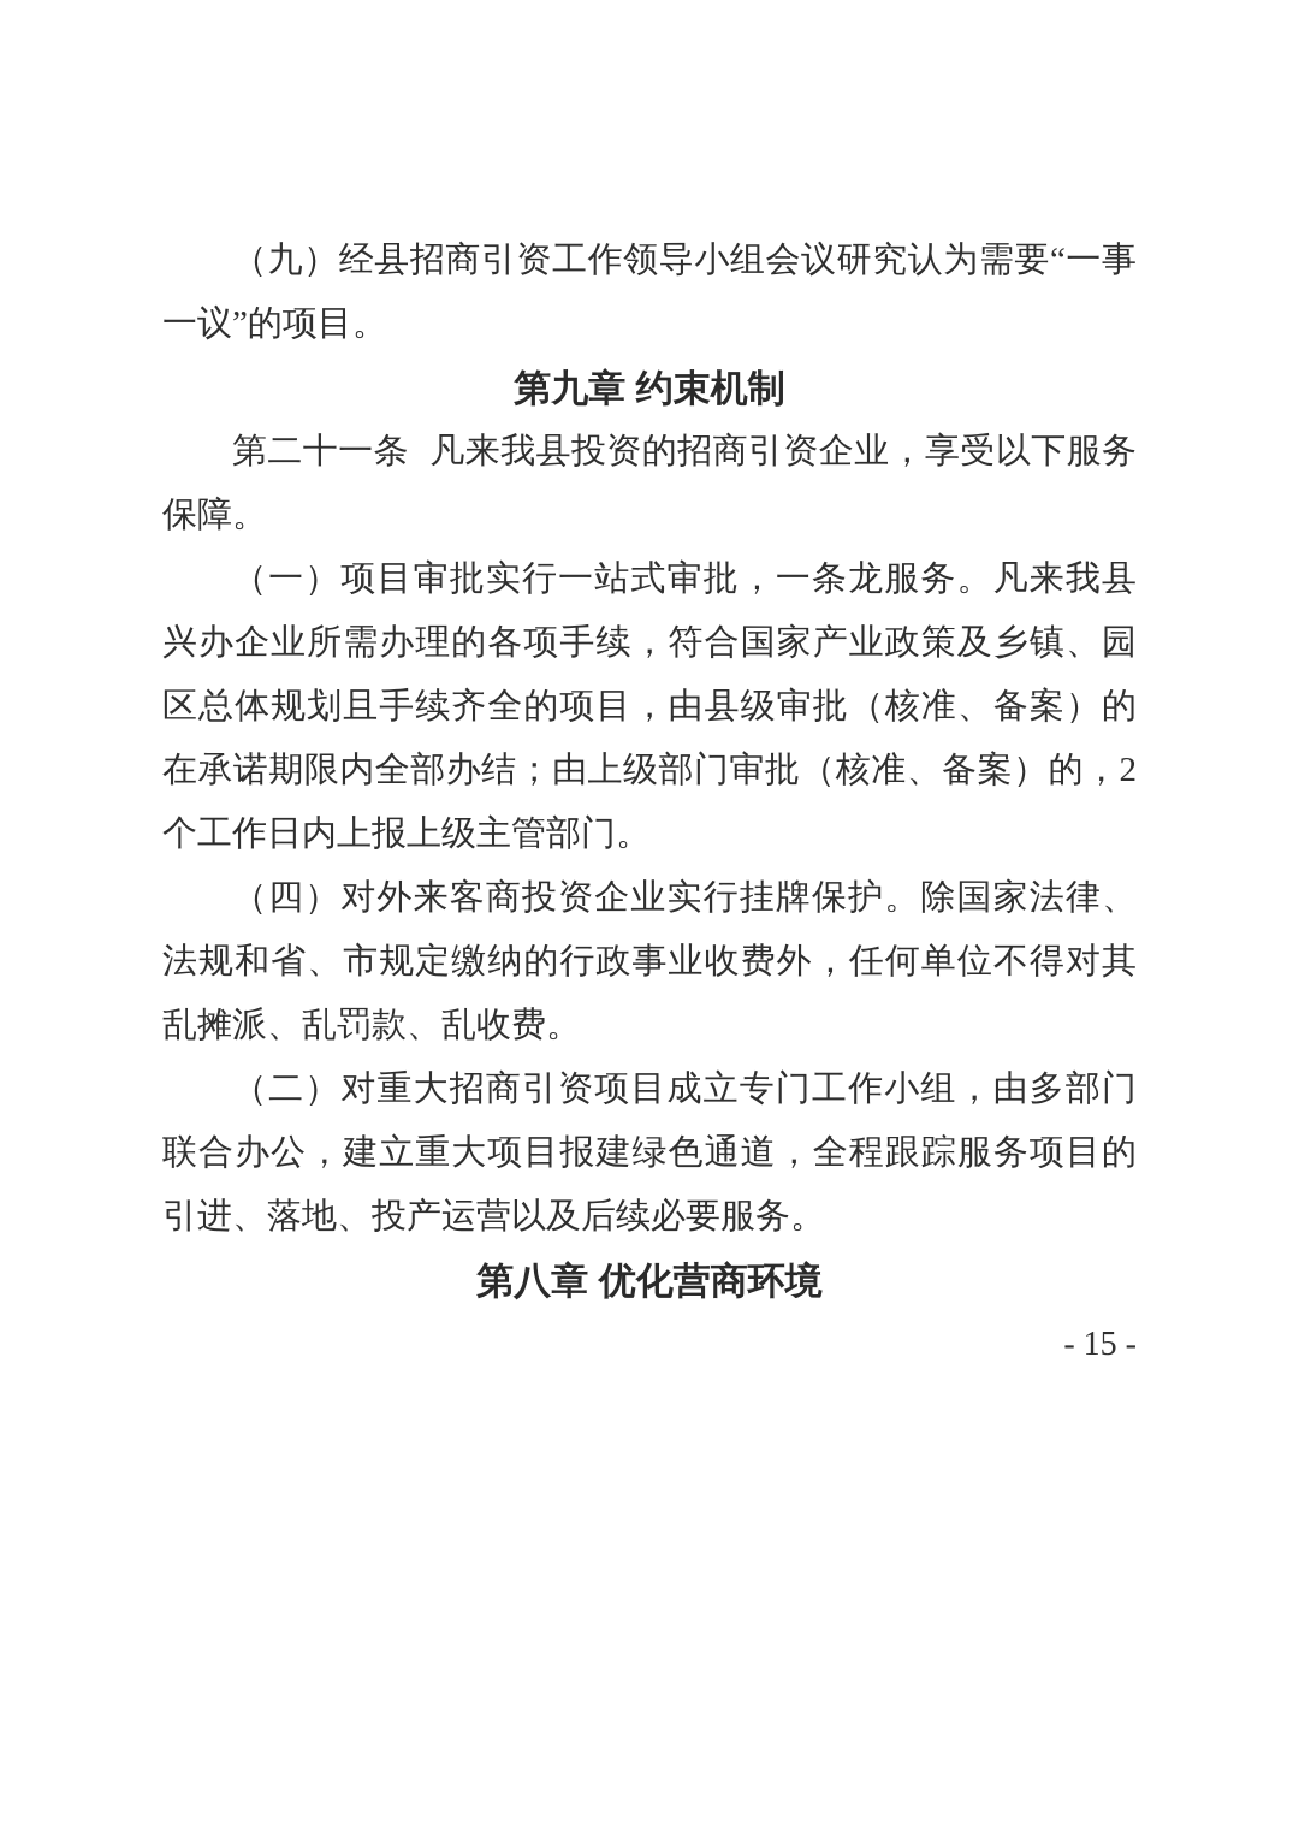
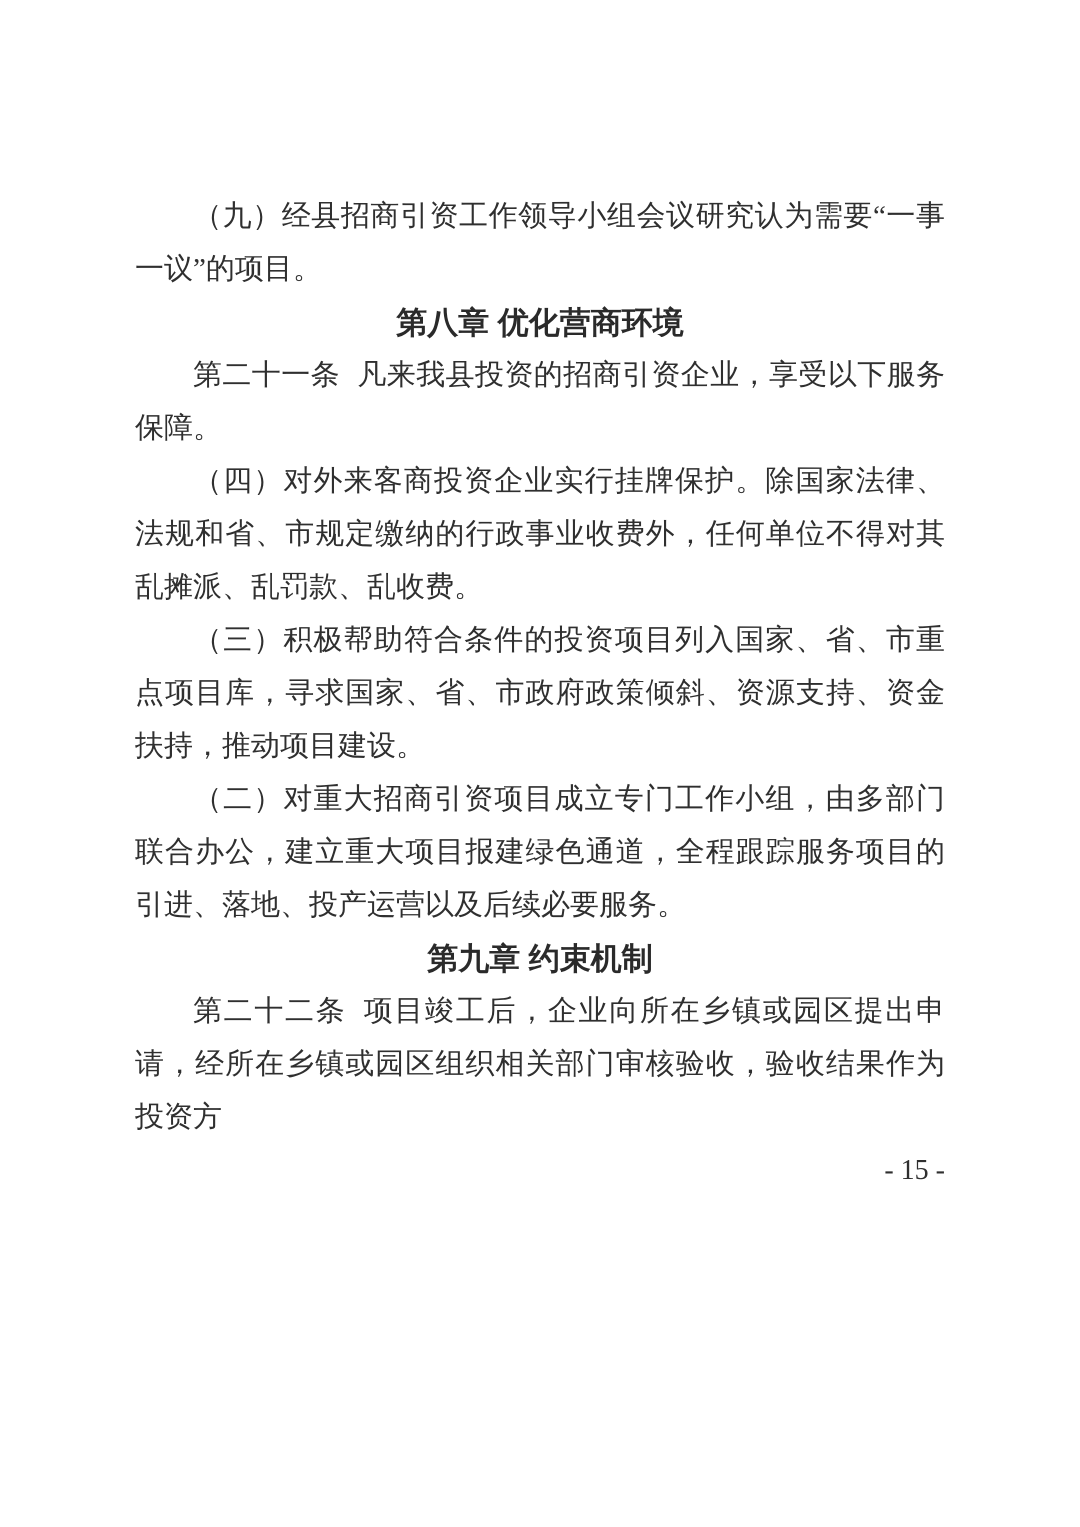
  （九）经县招商引资工作领导小组会议研究认为需要“一事一议”的项目。
- 第九章 约束机制
+ 第八章 优化营商环境
  第二十一条 凡来我县投资的招商引资企业，享受以下服务保障。
- （一）项目审批实行一站式审批，一条龙服务。凡来我县兴办企业所需办理的各项手续，符合国家产业政策及乡镇、园区总体规划且手续齐全的项目，由县级审批（核准、备案）的在承诺期限内全部办结；由上级部门审批（核准、备案）的，2 个工作日内上报上级主管部门。
  （四）对外来客商投资企业实行挂牌保护。除国家法律、法规和省、市规定缴纳的行政事业收费外，任何单位不得对其乱摊派、乱罚款、乱收费。
+ （三）积极帮助符合条件的投资项目列入国家、省、市重点项目库，寻求国家、省、市政府政策倾斜、资源支持、资金扶持，推动项目建设。
  （二）对重大招商引资项目成立专门工作小组，由多部门联合办公，建立重大项目报建绿色通道，全程跟踪服务项目的引进、落地、投产运营以及后续必要服务。
- 第八章 优化营商环境
+ 第九章 约束机制
+ 第二十二条 项目竣工后，企业向所在乡镇或园区提出申请，经所在乡镇或园区组织相关部门审核验收，验收结果作为投资方
  - 15 -
